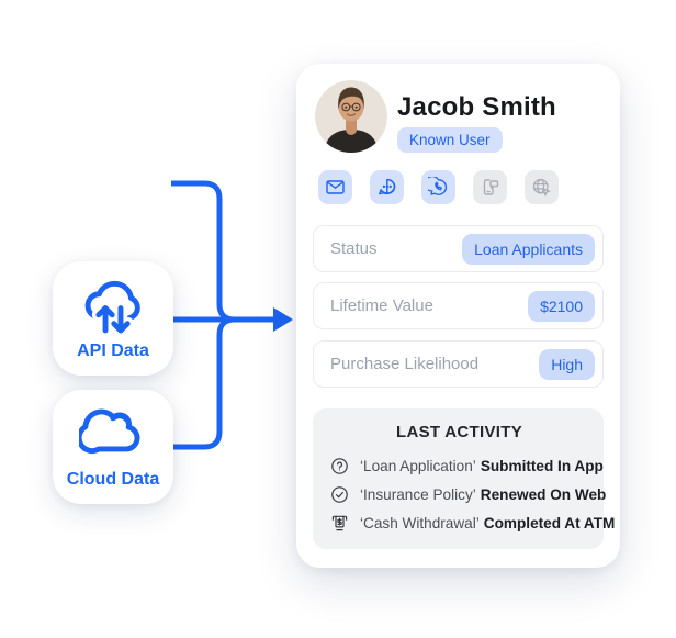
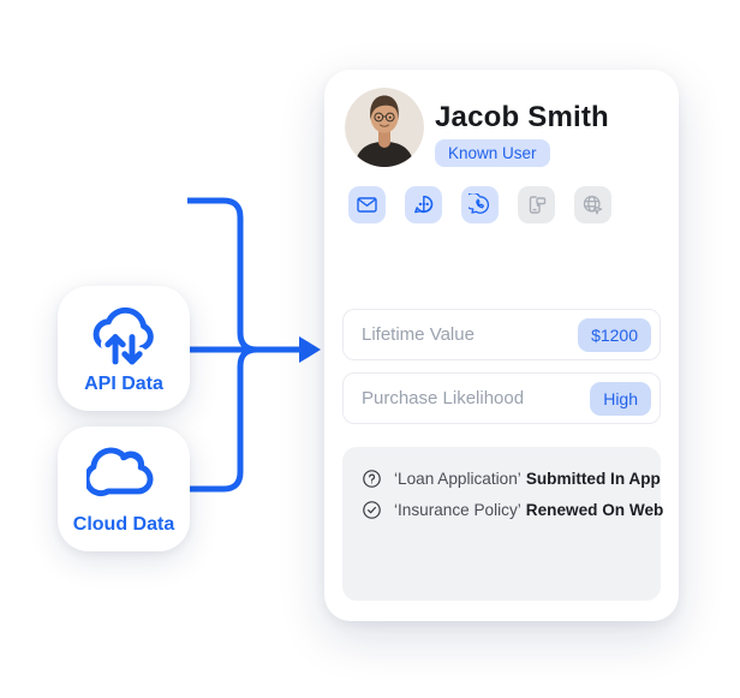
  API Data
  Cloud Data
  Jacob Smith
  Known User
- Status
- Loan Applicants
  Lifetime Value
- $2100
+ $1200
  Purchase Likelihood
  High
- LAST ACTIVITY
  ‘Loan Application’ Submitted In App
  ‘Insurance Policy’ Renewed On Web
- ‘Cash Withdrawal’ Completed At ATM
